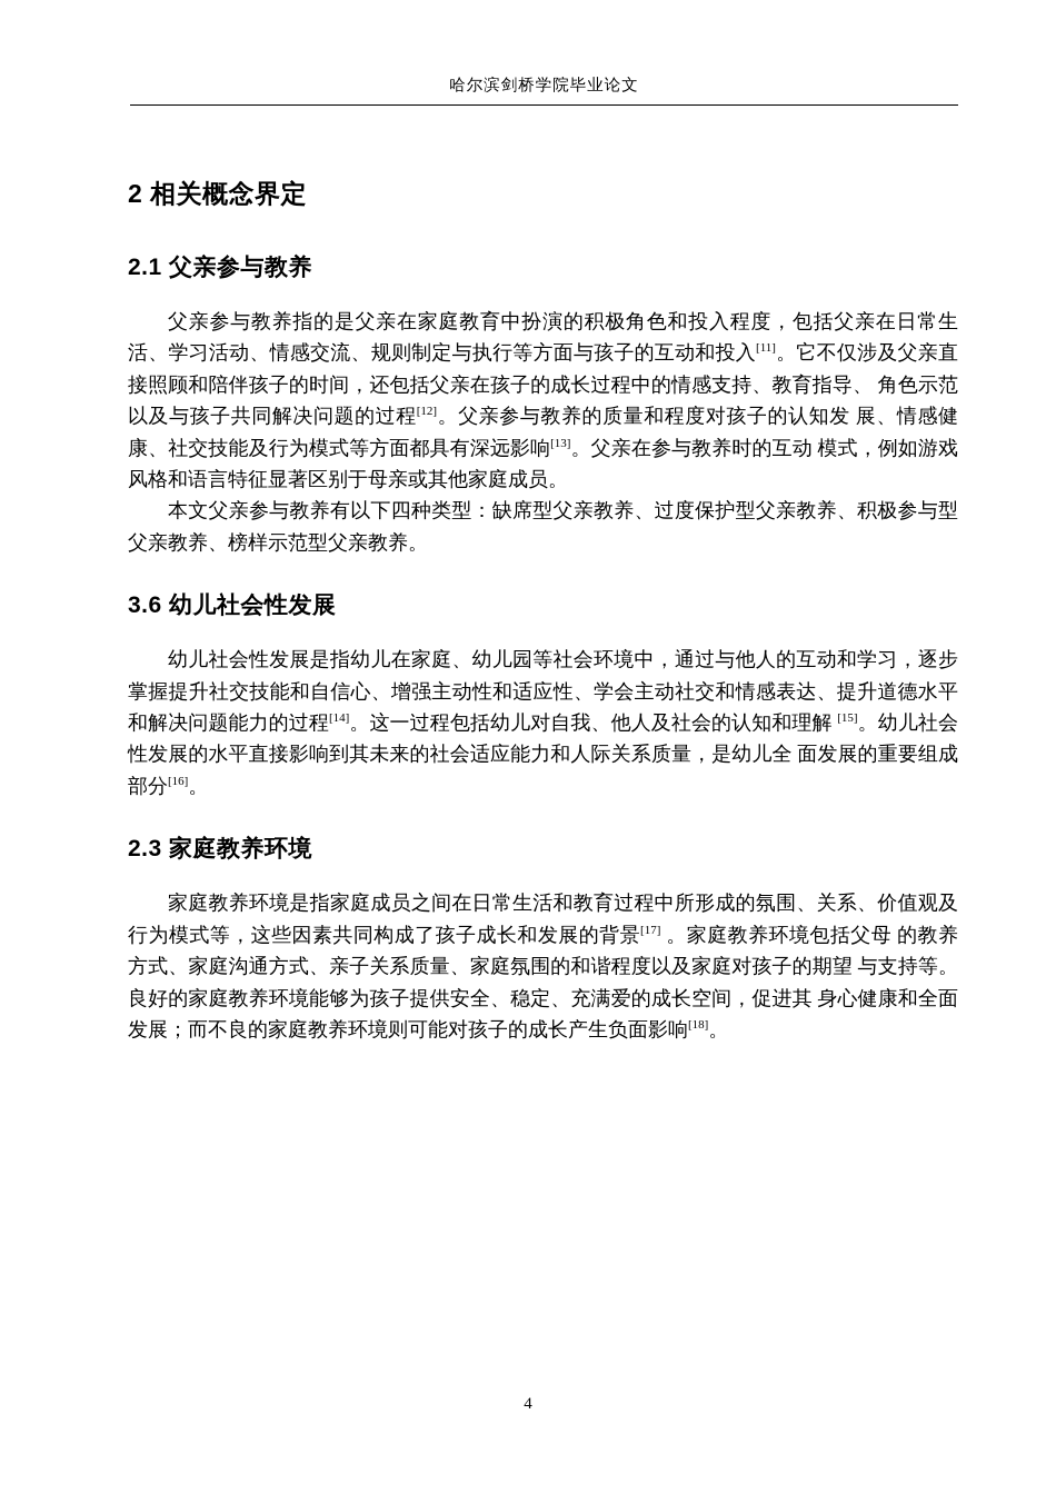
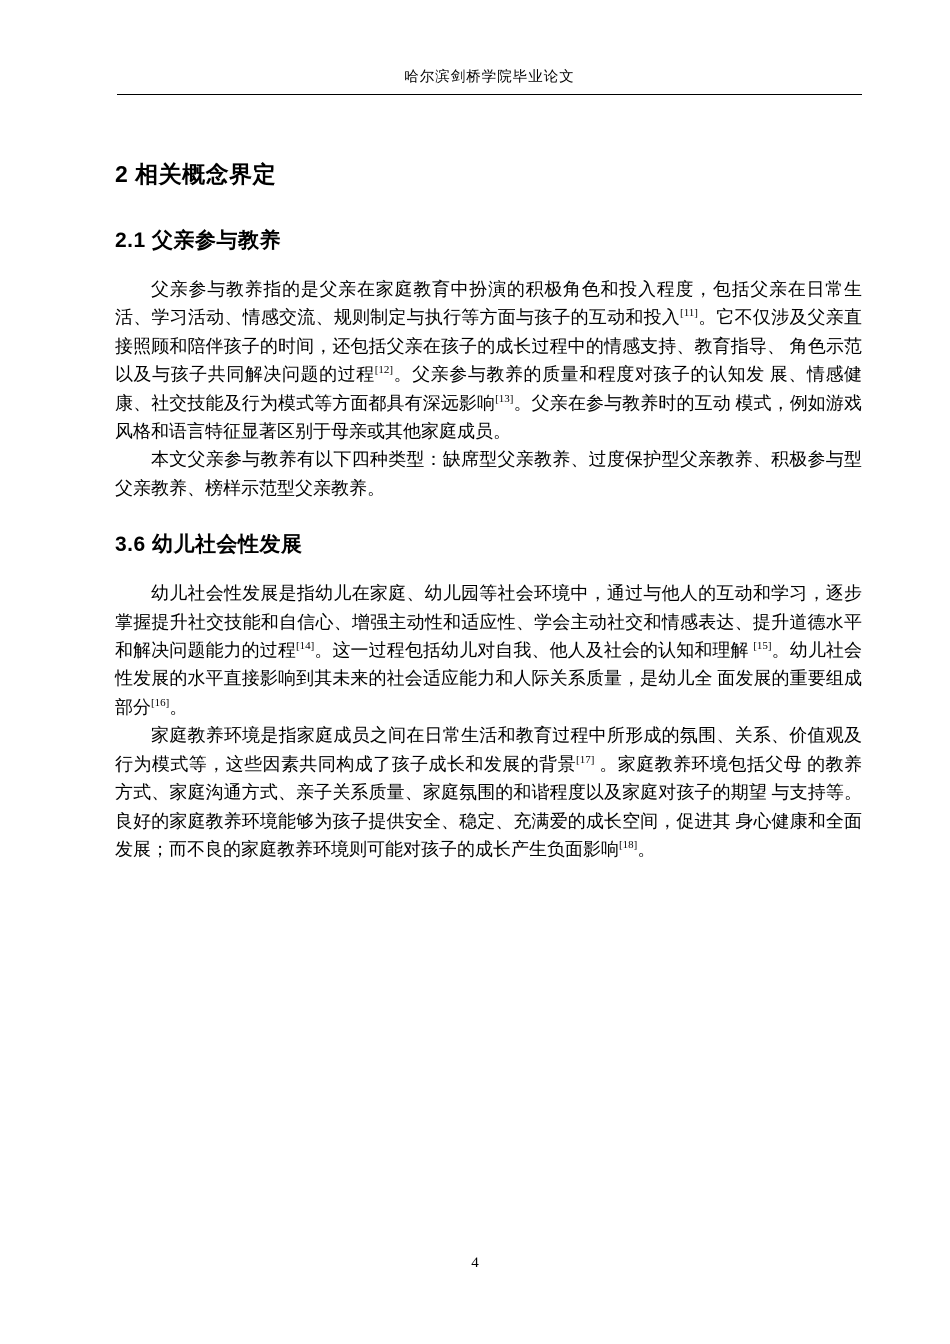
  哈尔滨剑桥学院毕业论文
  2 相关概念界定
  2.1 父亲参与教养
  父亲参与教养指的是父亲在家庭教育中扮演的积极角色和投入程度，包括父亲在日常生活、学习活动、情感交流、规则制定与执行等方面与孩子的互动和投入[11]。它不仅涉及父亲直接照顾和陪伴孩子的时间，还包括父亲在孩子的成长过程中的情感支持、教育指导、 角色示范以及与孩子共同解决问题的过程[12]。父亲参与教养的质量和程度对孩子的认知发 展、情感健康、社交技能及行为模式等方面都具有深远影响[13]。父亲在参与教养时的互动 模式，例如游戏风格和语言特征显著区别于母亲或其他家庭成员。
  本文父亲参与教养有以下四种类型：缺席型父亲教养、过度保护型父亲教养、积极参与型父亲教养、榜样示范型父亲教养。
  3.6 幼儿社会性发展
  幼儿社会性发展是指幼儿在家庭、幼儿园等社会环境中，通过与他人的互动和学习，逐步掌握提升社交技能和自信心、增强主动性和适应性、学会主动社交和情感表达、提升道德水平和解决问题能力的过程[14]。这一过程包括幼儿对自我、他人及社会的认知和理解 [15]。幼儿社会性发展的水平直接影响到其未来的社会适应能力和人际关系质量，是幼儿全 面发展的重要组成部分[16]。
- 2.3 家庭教养环境
  家庭教养环境是指家庭成员之间在日常生活和教育过程中所形成的氛围、关系、价值观及行为模式等，这些因素共同构成了孩子成长和发展的背景[17] 。家庭教养环境包括父母 的教养方式、家庭沟通方式、亲子关系质量、家庭氛围的和谐程度以及家庭对孩子的期望 与支持等。良好的家庭教养环境能够为孩子提供安全、稳定、充满爱的成长空间，促进其 身心健康和全面发展；而不良的家庭教养环境则可能对孩子的成长产生负面影响[18]。
  4
